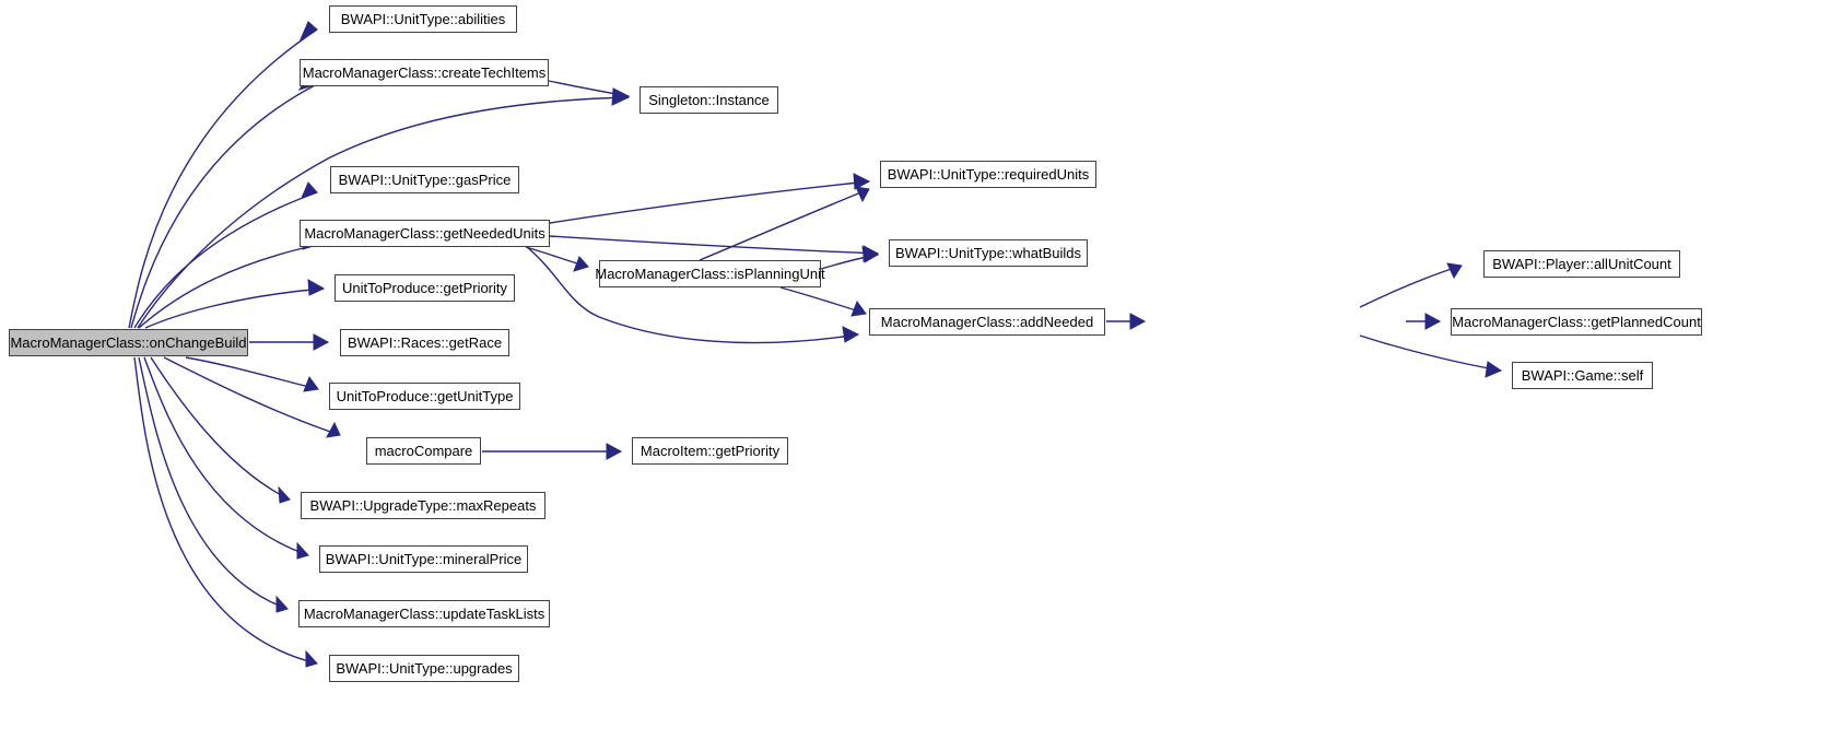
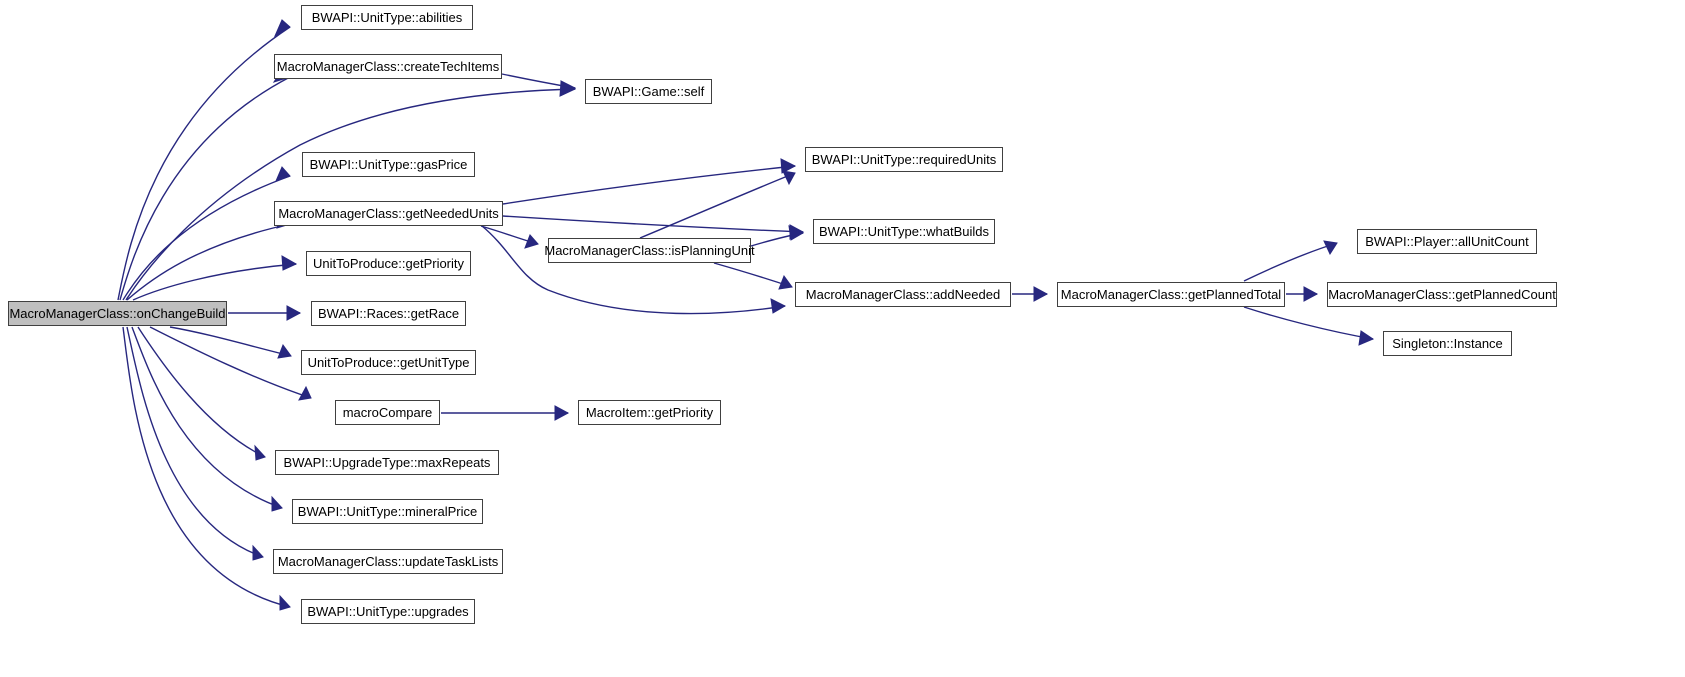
  MacroManagerClass::onChangeBuild
  BWAPI::UnitType::abilities
  MacroManagerClass::createTechItems
- Singleton::Instance
+ BWAPI::Game::self
  BWAPI::UnitType::gasPrice
  BWAPI::UnitType::requiredUnits
  MacroManagerClass::getNeededUnits
  BWAPI::UnitType::whatBuilds
  MacroManagerClass::isPlanningUnit
  UnitToProduce::getPriority
  MacroManagerClass::addNeeded
  BWAPI::Races::getRace
+ MacroManagerClass::getPlannedTotal
  BWAPI::Player::allUnitCount
  MacroManagerClass::getPlannedCount
- BWAPI::Game::self
+ Singleton::Instance
  UnitToProduce::getUnitType
  macroCompare
  MacroItem::getPriority
  BWAPI::UpgradeType::maxRepeats
  BWAPI::UnitType::mineralPrice
  MacroManagerClass::updateTaskLists
  BWAPI::UnitType::upgrades
